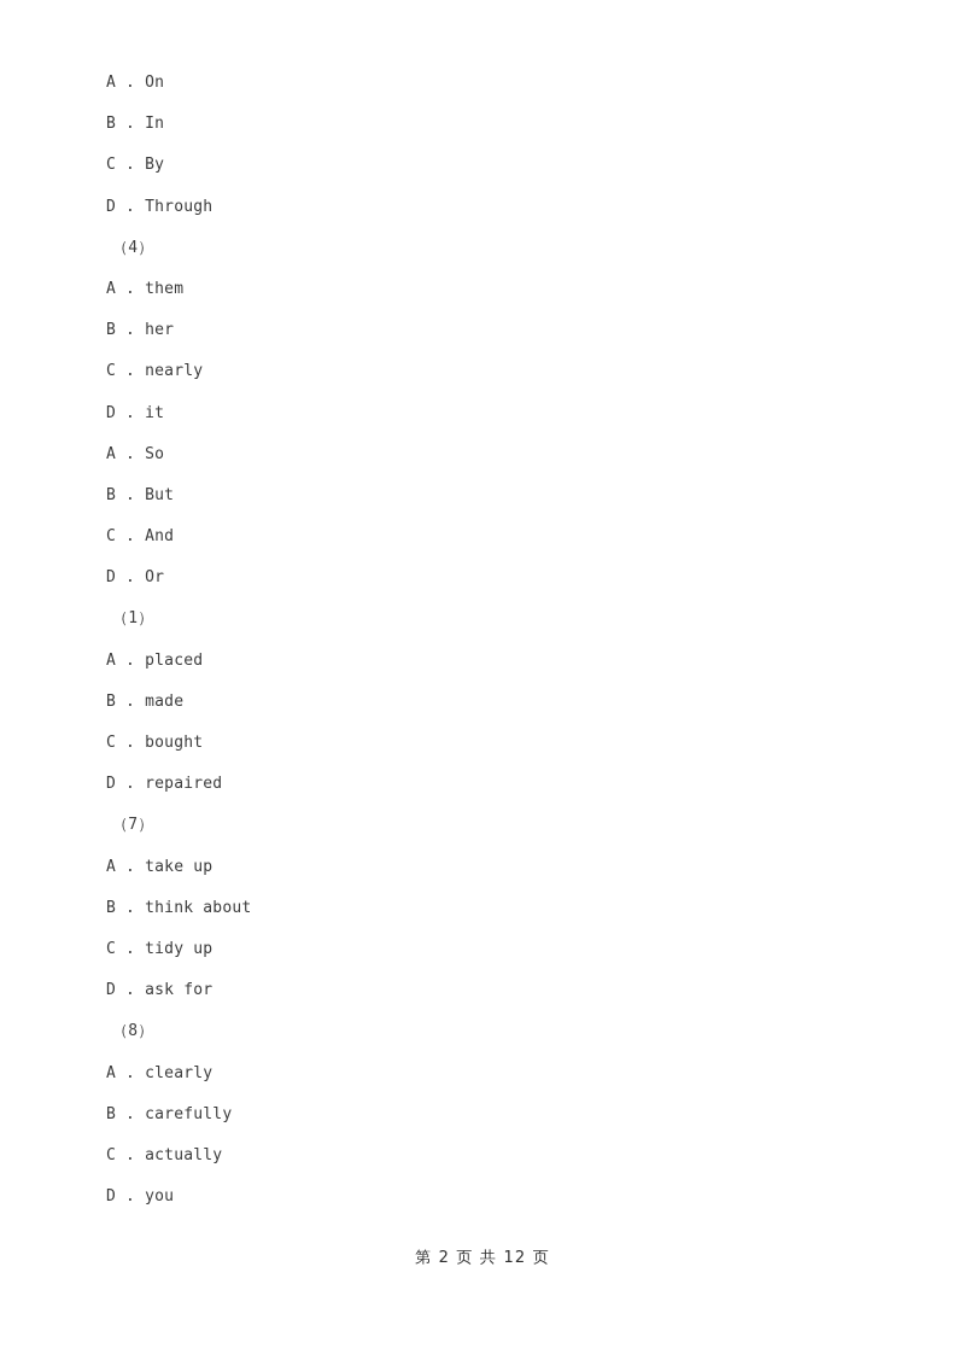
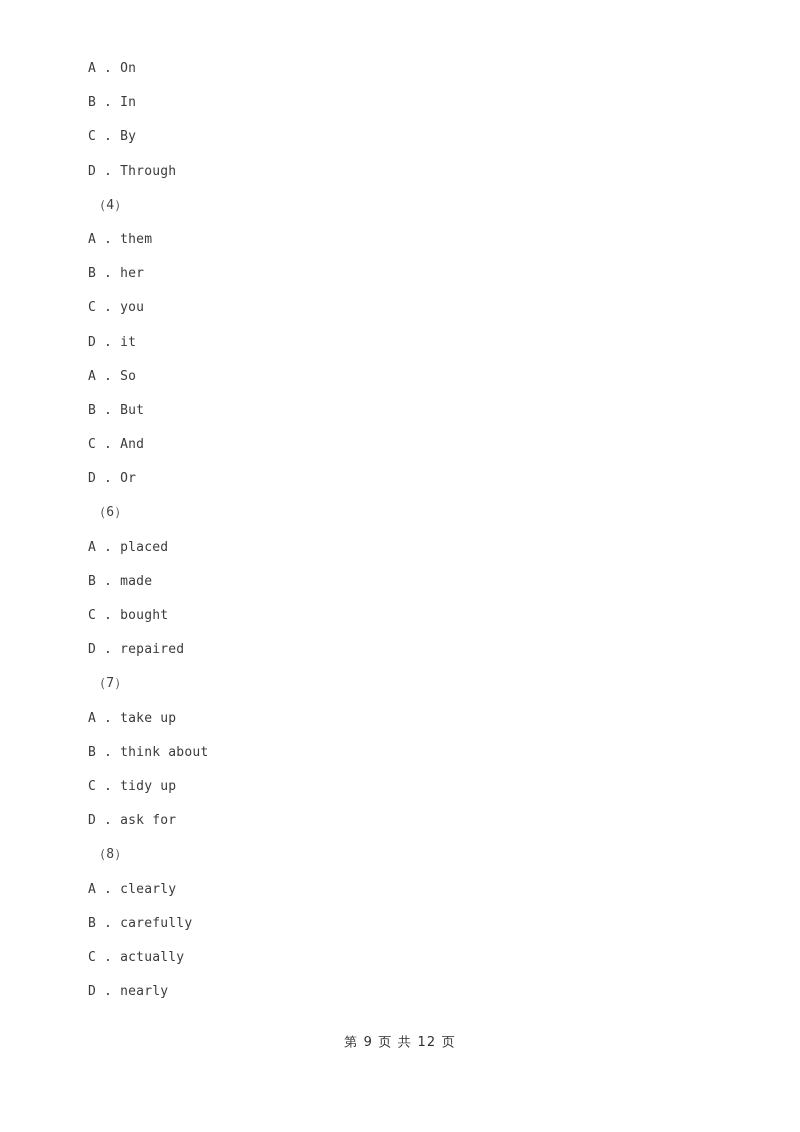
  A . On
  B . In
  C . By
  D . Through
  （4）
  A . them
  B . her
- C . nearly
+ C . you
  D . it
  A . So
  B . But
  C . And
  D . Or
- （1）
+ （6）
  A . placed
  B . made
  C . bought
  D . repaired
  （7）
  A . take up
  B . think about
  C . tidy up
  D . ask for
  （8）
  A . clearly
  B . carefully
  C . actually
- D . you
+ D . nearly
- 第 2 页 共 12 页
+ 第 9 页 共 12 页
